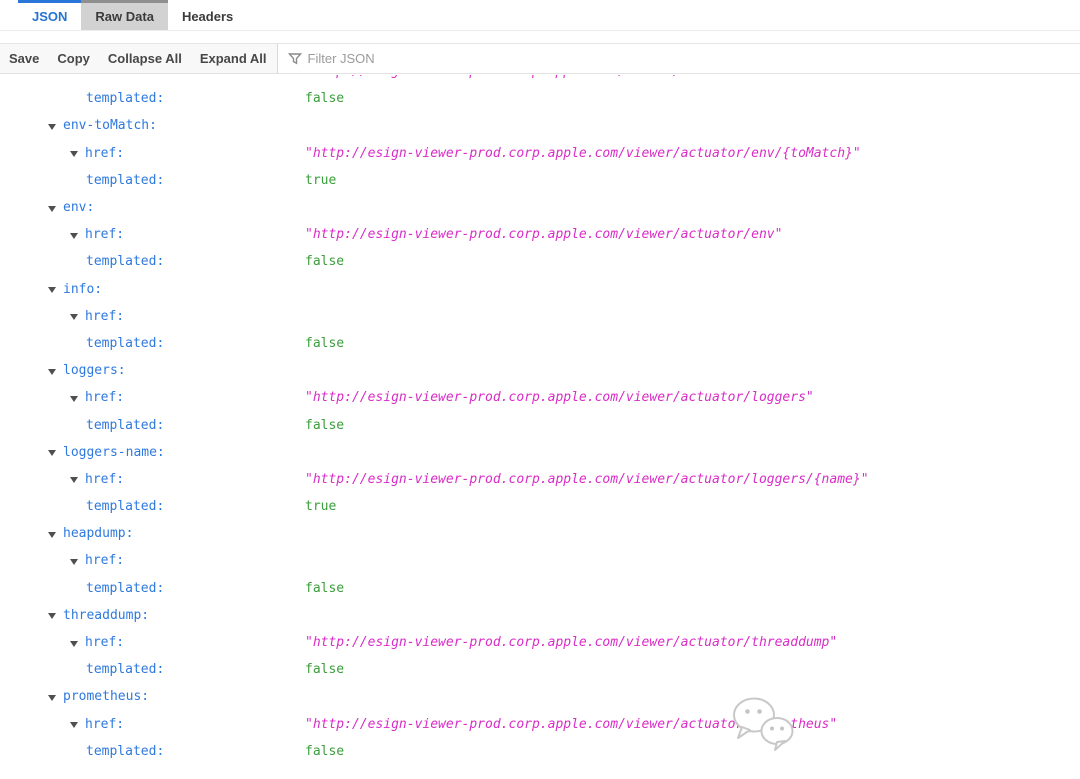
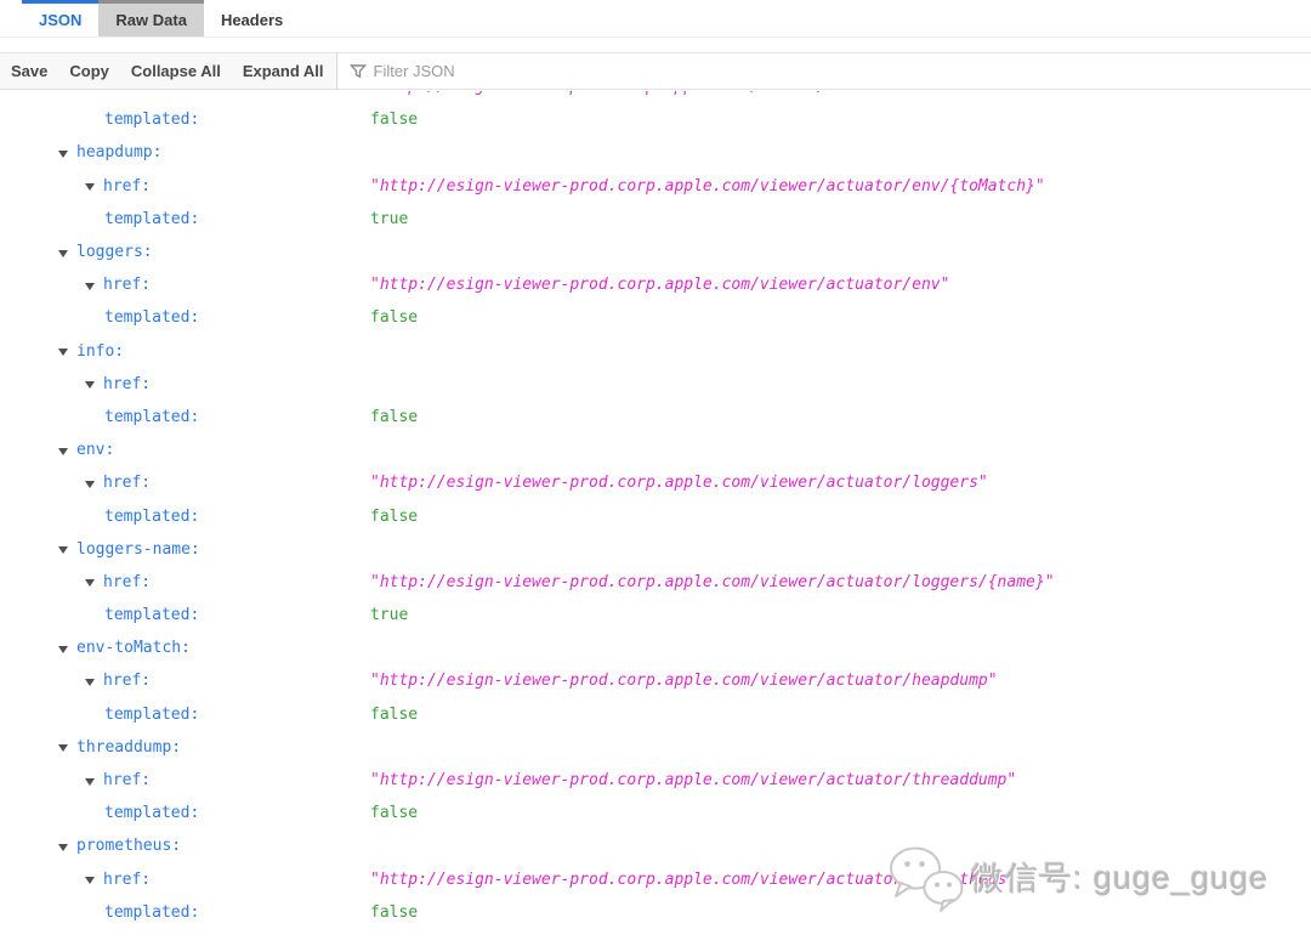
  JSON
  Raw Data
  Headers
  Save
  Copy
  Collapse All
  Expand All
  Filter JSON
  templated:
  false
- env-toMatch:
+ heapdump:
  href:
  "http://esign-viewer-prod.corp.apple.com/viewer/actuator/env/{toMatch}"
  templated:
  true
- env:
+ loggers:
  href:
  "http://esign-viewer-prod.corp.apple.com/viewer/actuator/env"
  templated:
  false
  info:
  href:
  templated:
  false
- loggers:
+ env:
  href:
  "http://esign-viewer-prod.corp.apple.com/viewer/actuator/loggers"
  templated:
  false
  loggers-name:
  href:
  "http://esign-viewer-prod.corp.apple.com/viewer/actuator/loggers/{name}"
  templated:
  true
- heapdump:
+ env-toMatch:
  href:
+ "http://esign-viewer-prod.corp.apple.com/viewer/actuator/heapdump"
  templated:
  false
  threaddump:
  href:
  "http://esign-viewer-prod.corp.apple.com/viewer/actuator/threaddump"
  templated:
  false
  prometheus:
  href:
  "http://esign-viewer-prod.corp.apple.com/viewer/actuatotheus"
  templated:
  false
+ 微信号: guge_guge
